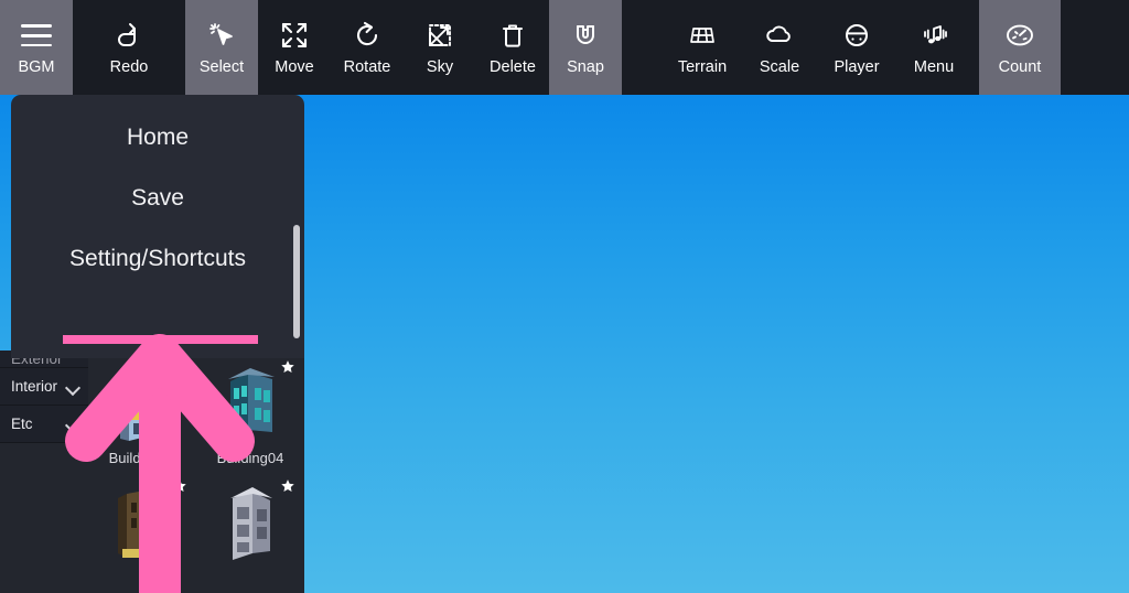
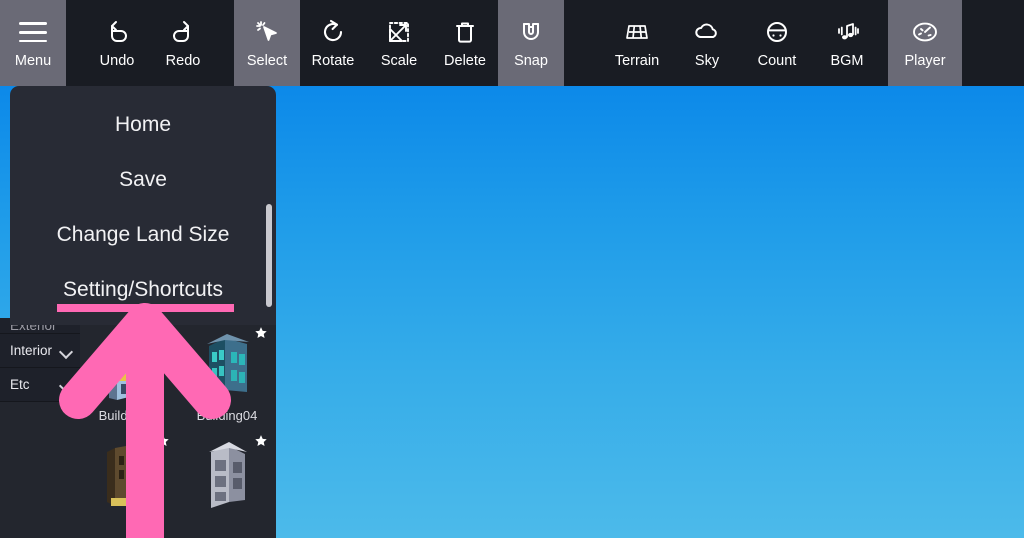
  Exterior
  Interior
  Etc
  Home
  Save
+ Change Land Size
  Setting/Shortcuts
- BGM
+ Menu
+ Undo
  Redo
  Select
- Move
  Rotate
- Sky
+ Scale
  Delete
  Snap
  Terrain
- Scale
+ Sky
- Player
+ Count
- Menu
+ BGM
- Count
+ Player
